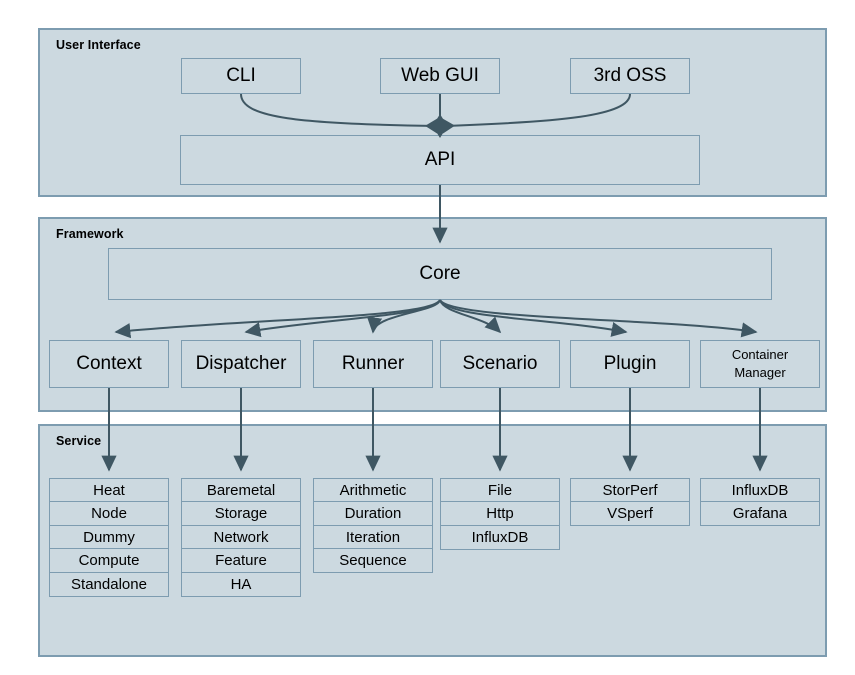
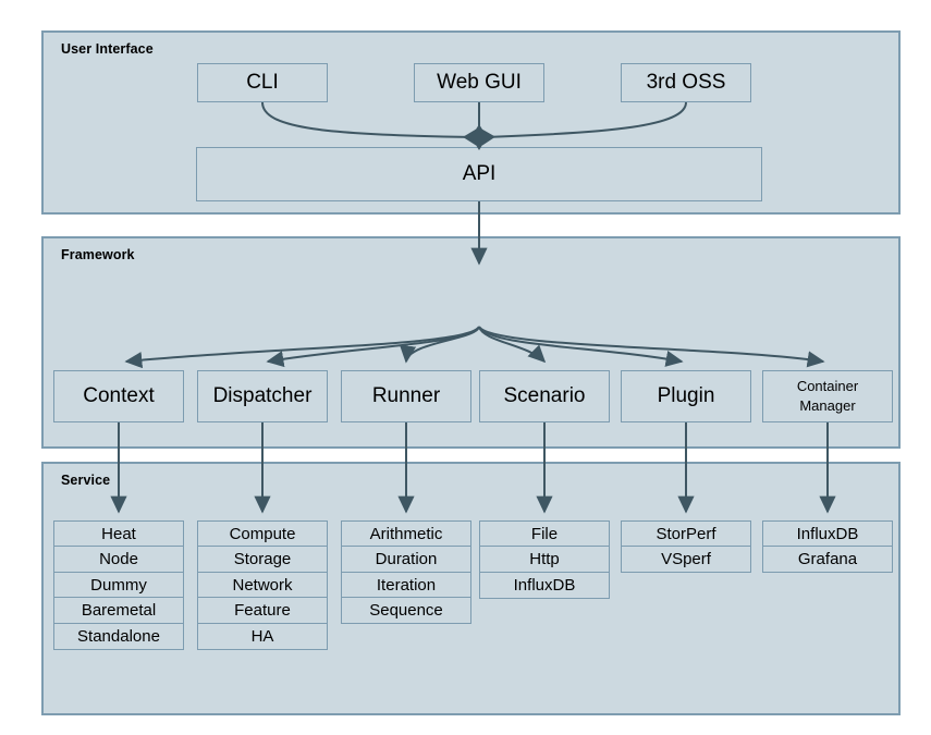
  User Interface
  Framework
  Service
  CLI
  Web GUI
  3rd OSS
  API
- Core
  Context
  Dispatcher
  Runner
  Scenario
  Plugin
  Container
  Manager
  Heat
  Node
  Dummy
- Compute
+ Baremetal
  Standalone
- Baremetal
+ Compute
  Storage
  Network
  Feature
  HA
  Arithmetic
  Duration
  Iteration
  Sequence
  File
  Http
  InfluxDB
  StorPerf
  VSperf
  InfluxDB
  Grafana
